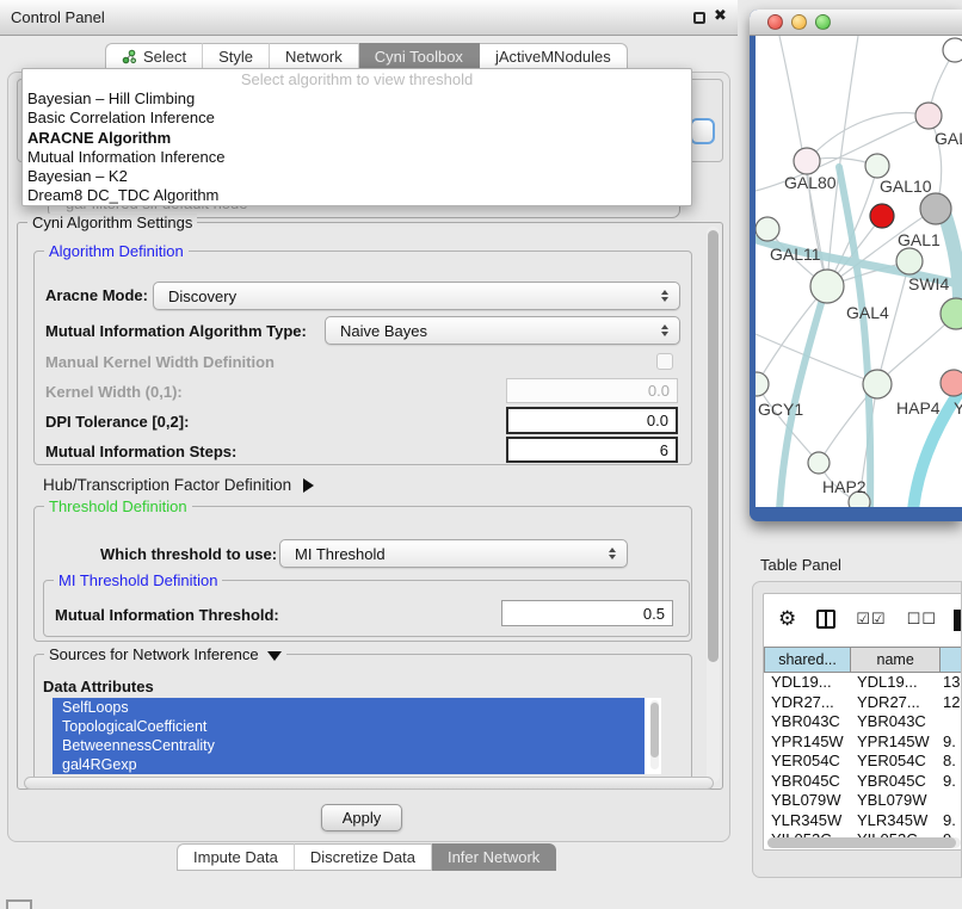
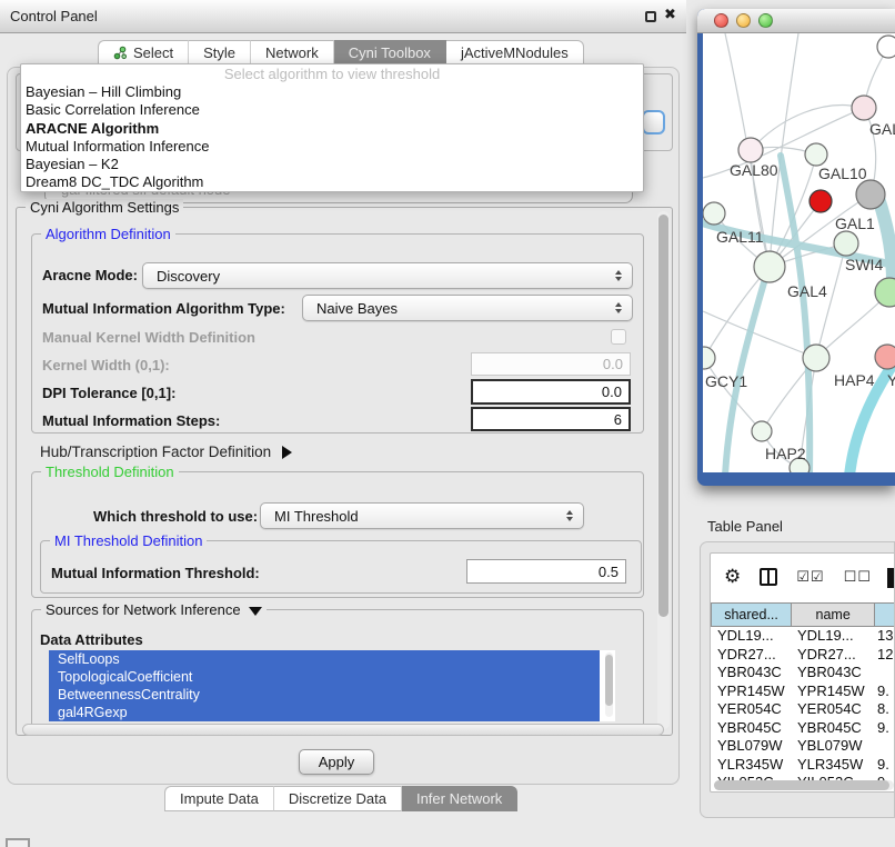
  Control Panel
  ✖
  Select
  Style
  Network
  Cyni Toolbox
  jActiveMNodules
  Select algorithm to view threshold
  Bayesian – Hill Climbing
  Basic Correlation Inference
  ARACNE Algorithm
  Mutual Information Inference
  Bayesian – K2
  Dream8 DC_TDC Algorithm
  Cyni Algorithm Settings
  Algorithm Definition
  Aracne Mode:
  Discovery
  Mutual Information Algorithm Type:
  Naive Bayes
  Manual Kernel Width Definition
  Kernel Width (0,1):
  0.0
- DPI Tolerance [0,2]:
+ DPI Tolerance [0,1]:
  0.0
  Mutual Information Steps:
  6
  Hub/Transcription Factor Definition
  Threshold Definition
  Which threshold to use:
  MI Threshold
  MI Threshold Definition
  Mutual Information Threshold:
  0.5
  Sources for Network Inference
  Data Attributes
  SelfLoops
  TopologicalCoefficient
  BetweennessCentrality
  gal4RGexp
  Apply
  Impute Data
  Discretize Data
  Infer Network
  GAL80
  GAL10
  GAL1
  GAL11
  SWI4
  GAL4
  GCY1
  HAP4
  Y
  HAP2
  Table Panel
  ⚙
  ☑☑
  ☐☐
  shared...
  name
  YDL19...
  YDL19...
  13
  YDR27...
  YDR27...
  12
  YBR043C
  YBR043C
  YPR145W
  YPR145W
  9.
  YER054C
  YER054C
  8.
  YBR045C
  YBR045C
  9.
  YBL079W
  YBL079W
  YLR345W
  YLR345W
  9.
